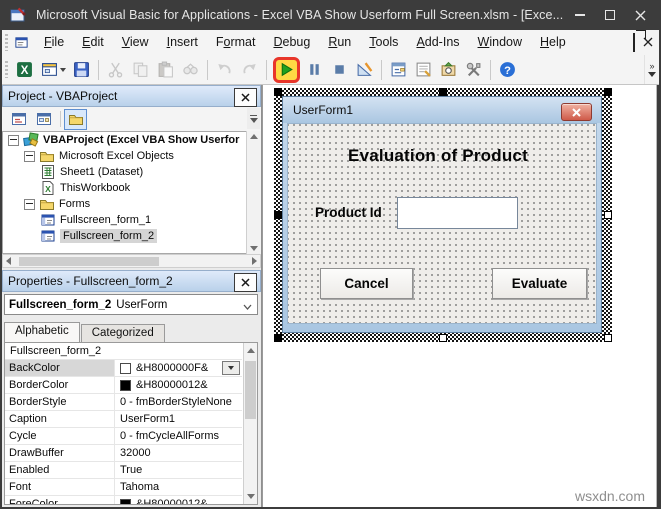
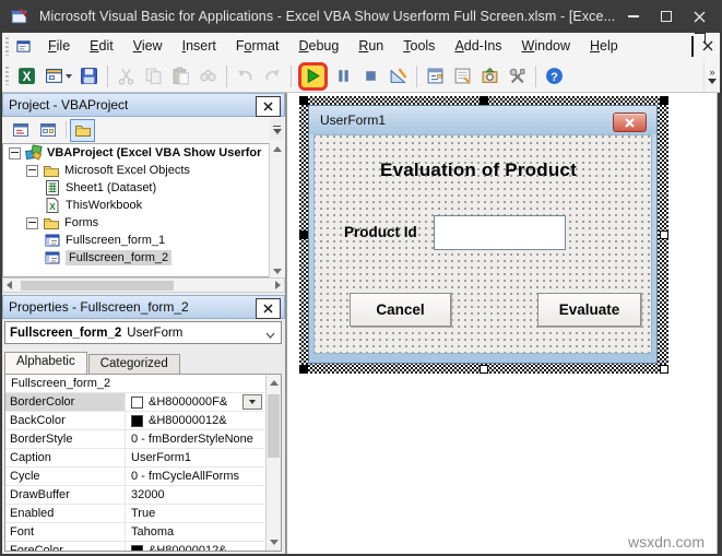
  Microsoft Visual Basic for Applications - Excel VBA Show Userform Full Screen.xlsm - [Exce...
  File
  Edit
  View
  Insert
  Format
  Debug
  Run
  Tools
  Add-Ins
  Window
  Help
  X
  ?
  »
  Project - VBAProject
  VBAProject (Excel VBA Show Userfor
  Microsoft Excel Objects
  Sheet1 (Dataset)
  X
  ThisWorkbook
  Forms
  Fullscreen_form_1
  Fullscreen_form_2
  Properties - Fullscreen_form_2
  Fullscreen_form_2
  UserForm
  Alphabetic
  Categorized
  Fullscreen_form_2
- BackColor
+ BorderColor
  &H8000000F&
- BorderColor
+ BackColor
  &H80000012&
  BorderStyle
  0 - fmBorderStyleNone
  Caption
  UserForm1
  Cycle
  0 - fmCycleAllForms
  DrawBuffer
  32000
  Enabled
  True
  Font
  Tahoma
  UserForm1
  Evaluation of Product
  Product Id
  Cancel
  Evaluate
  wsxdn.com
